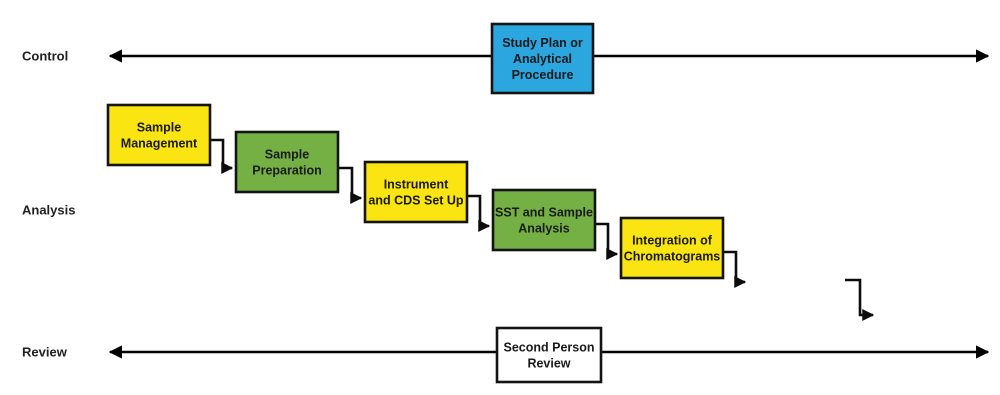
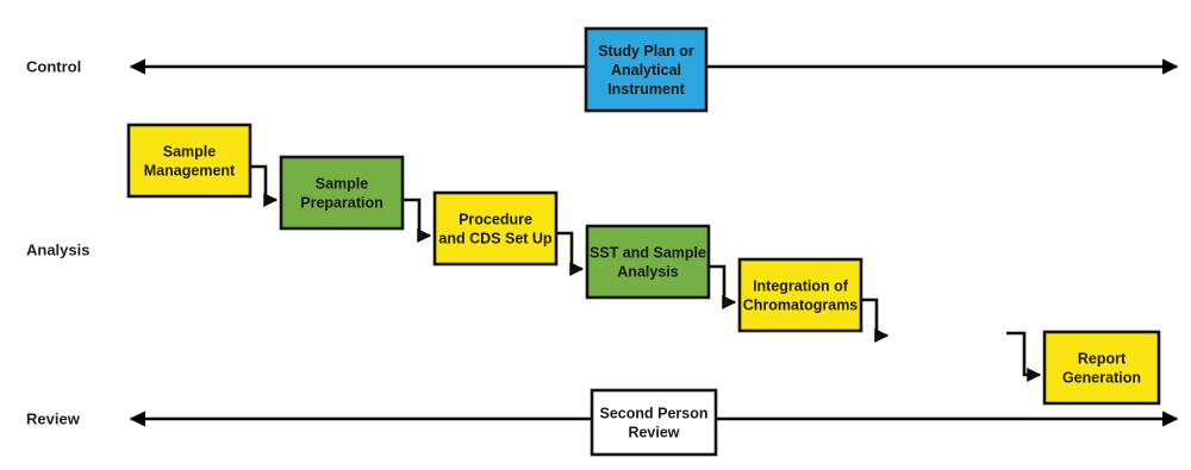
  Control
  Analysis
  Review
  Study Plan or
  Analytical
- Procedure
+ Instrument
  Sample
  Management
  Sample
  Preparation
- Instrument
+ Procedure
  and CDS Set Up
  SST and Sample
  Analysis
  Integration of
  Chromatograms
+ Report
+ Generation
  Second Person
  Review
